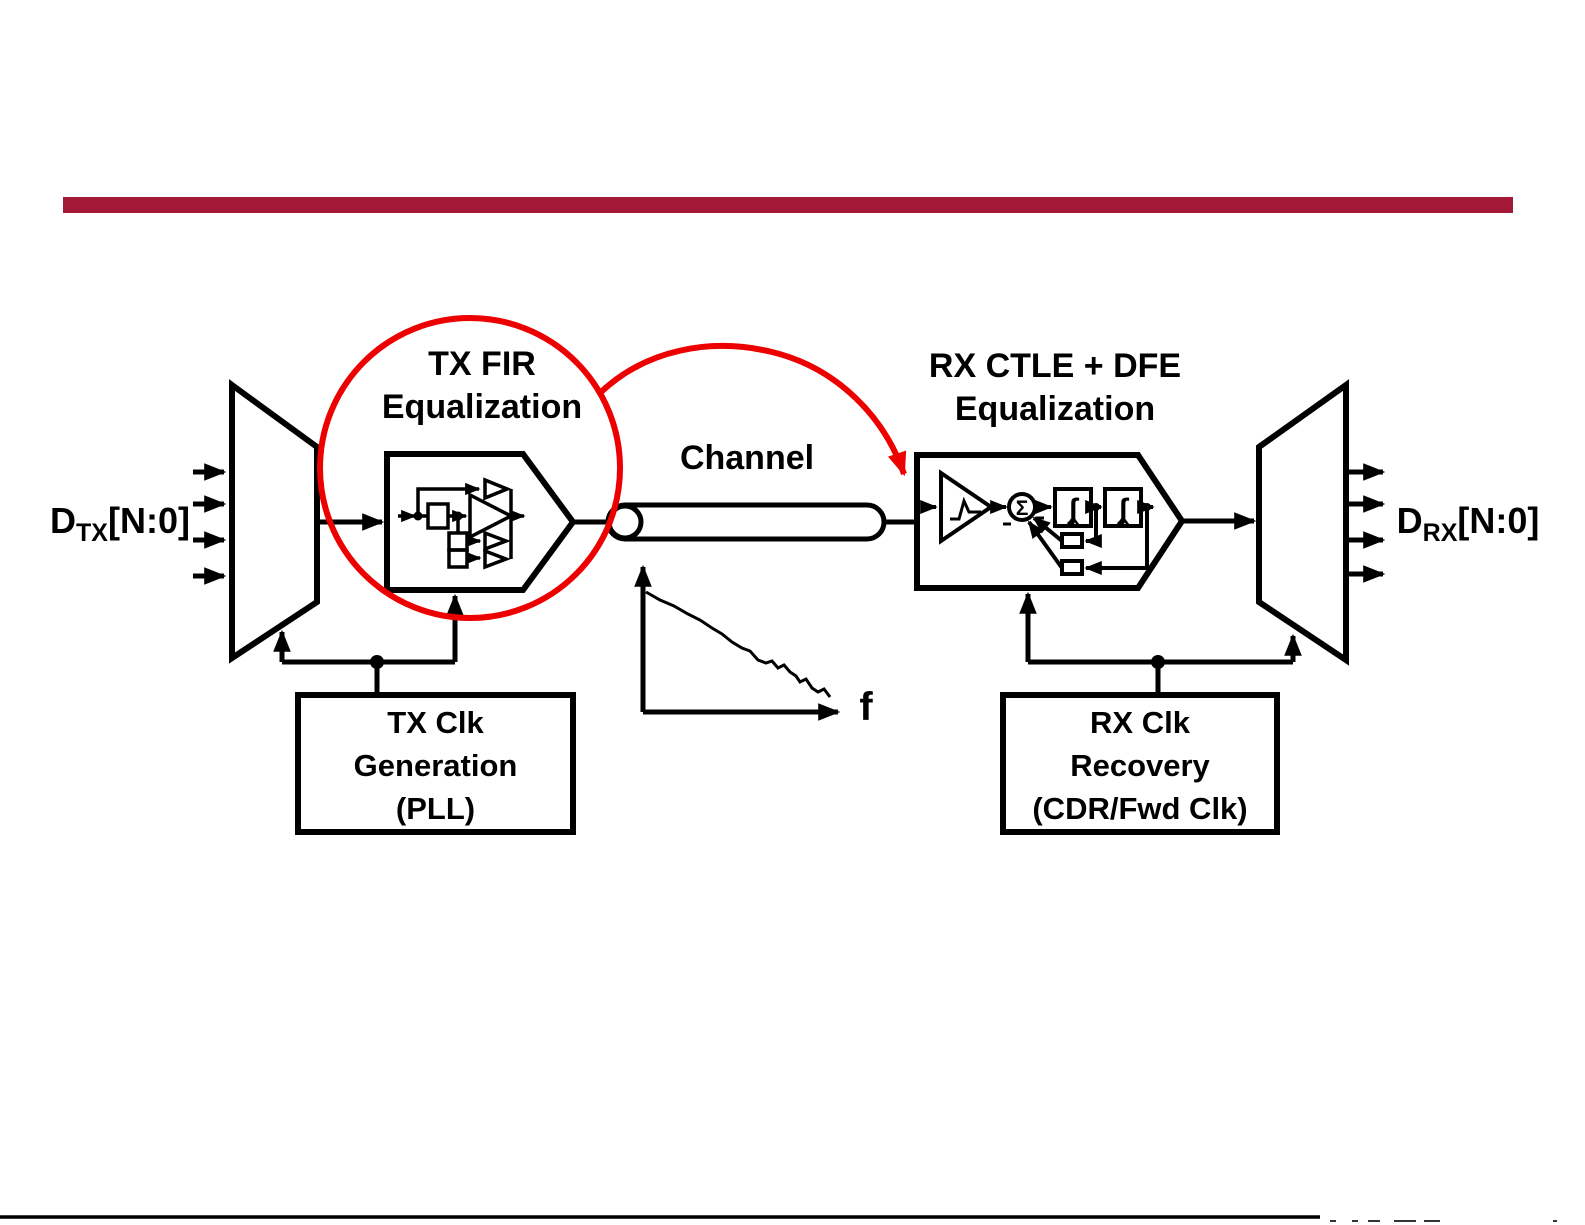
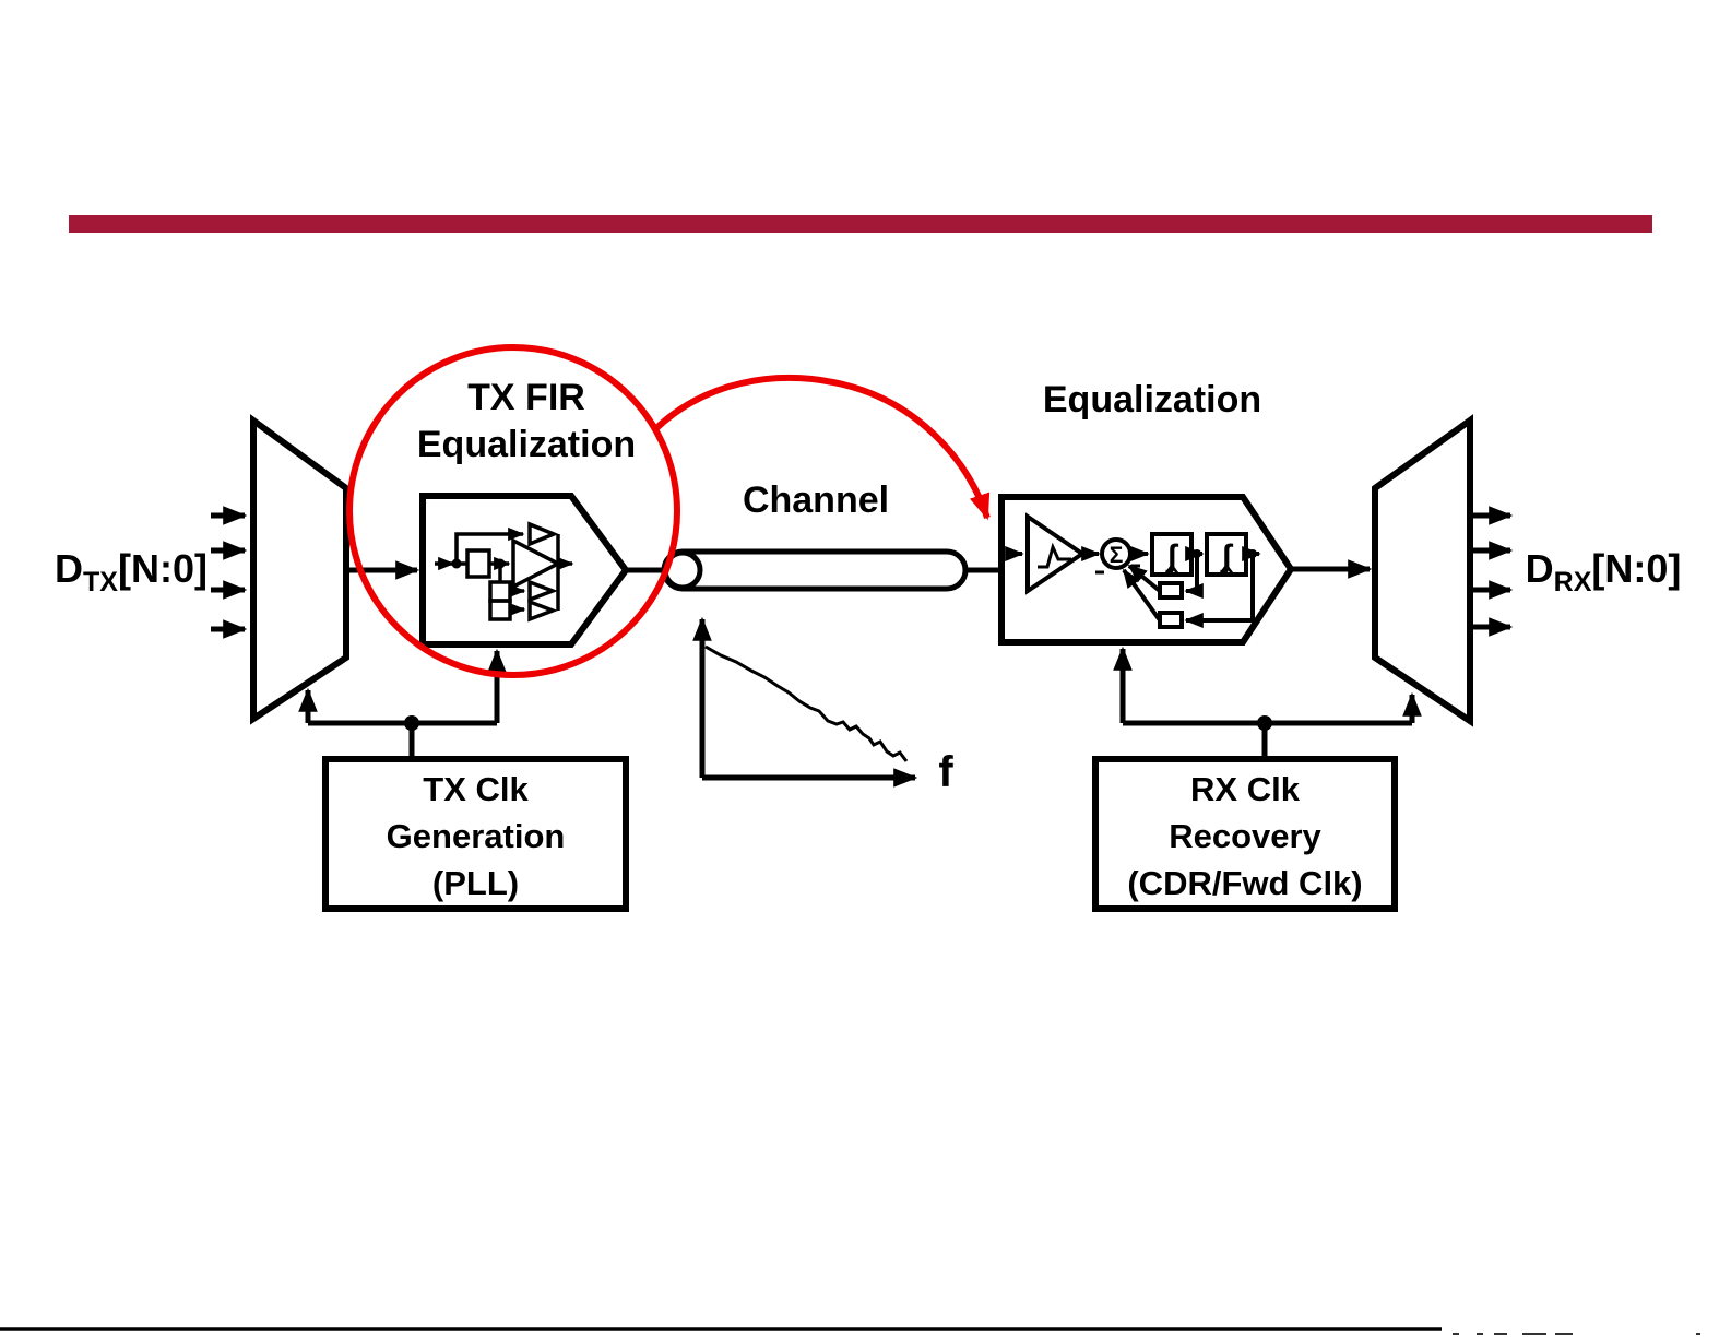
  Σ
  ʃ
  ʃ
  TX FIR
  Equalization
  Channel
- RX CTLE + DFE
  Equalization
  f
  DTX[N:0]
  DRX[N:0]
  TX Clk
  Generation
  (PLL)
  RX Clk
  Recovery
  (CDR/Fwd Clk)
